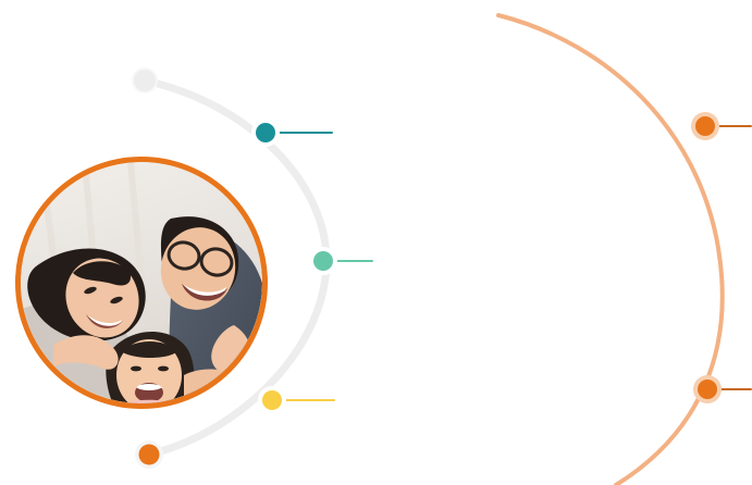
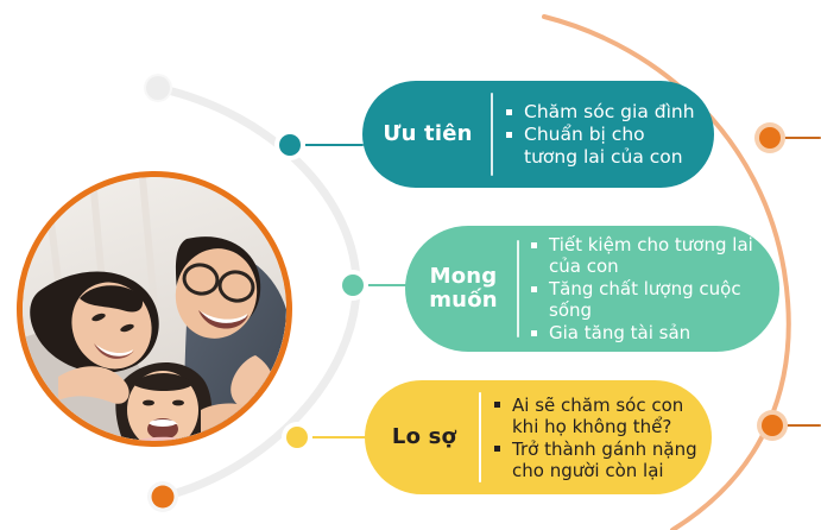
+ Ưu tiên
+ Chăm sóc gia đình
+ Chuẩn bị cho tương lai của con
+ Mong muốn
+ Tiết kiệm cho tương lai của con
+ Tăng chất lượng cuộc sống
+ Gia tăng tài sản
+ Lo sợ
+ Ai sẽ chăm sóc con khi họ không thể?
+ Trở thành gánh nặng cho người còn lại
